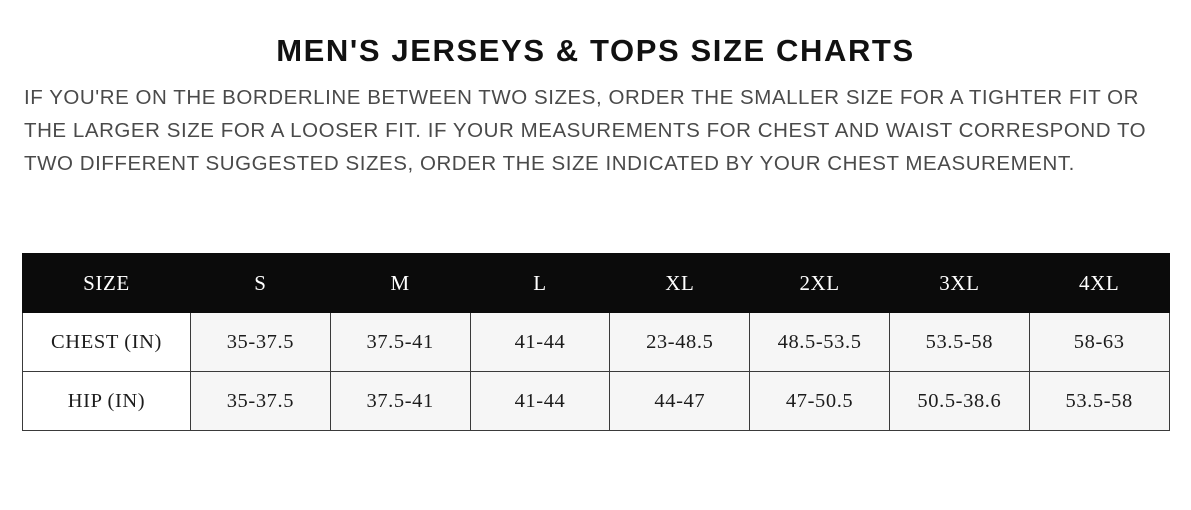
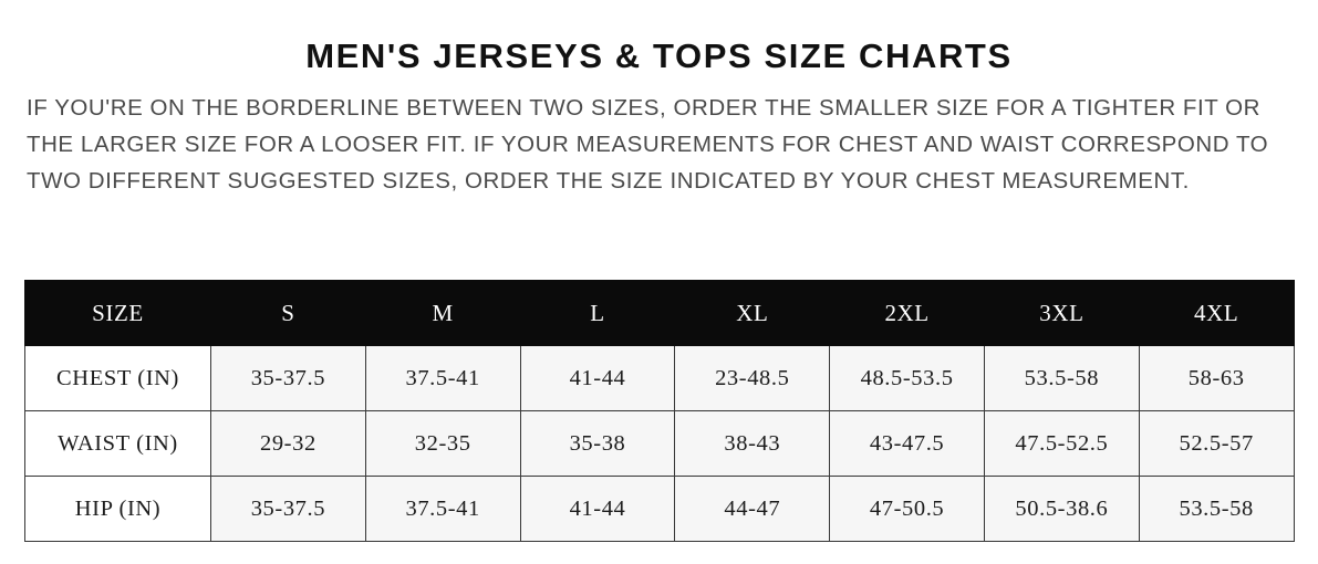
  MEN'S JERSEYS & TOPS SIZE CHARTS
  IF YOU'RE ON THE BORDERLINE BETWEEN TWO SIZES, ORDER THE SMALLER SIZE FOR A TIGHTER FIT OR THE LARGER SIZE FOR A LOOSER FIT. IF YOUR MEASUREMENTS FOR CHEST AND WAIST CORRESPOND TO TWO DIFFERENT SUGGESTED SIZES, ORDER THE SIZE INDICATED BY YOUR CHEST MEASUREMENT.
  SIZE	S	M	L	XL	2XL	3XL	4XL
  CHEST (IN)	35-37.5	37.5-41	41-44	23-48.5	48.5-53.5	53.5-58	58-63
+ WAIST (IN)	29-32	32-35	35-38	38-43	43-47.5	47.5-52.5	52.5-57
  HIP (IN)	35-37.5	37.5-41	41-44	44-47	47-50.5	50.5-38.6	53.5-58
